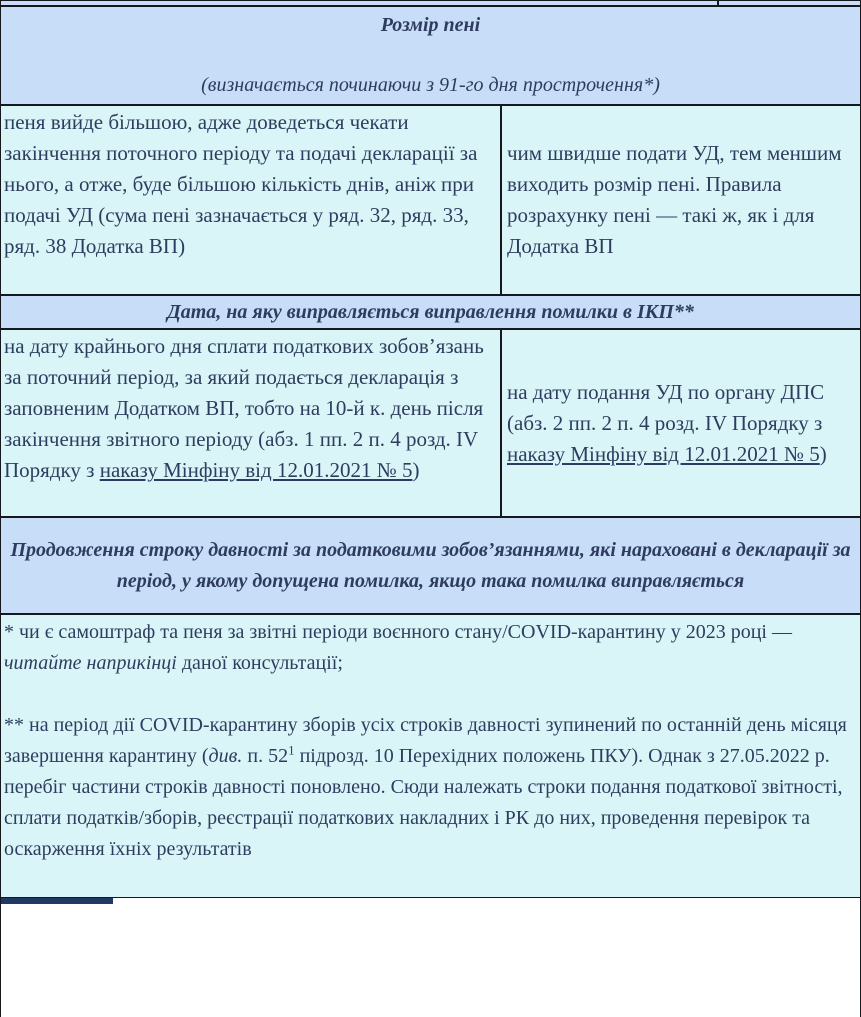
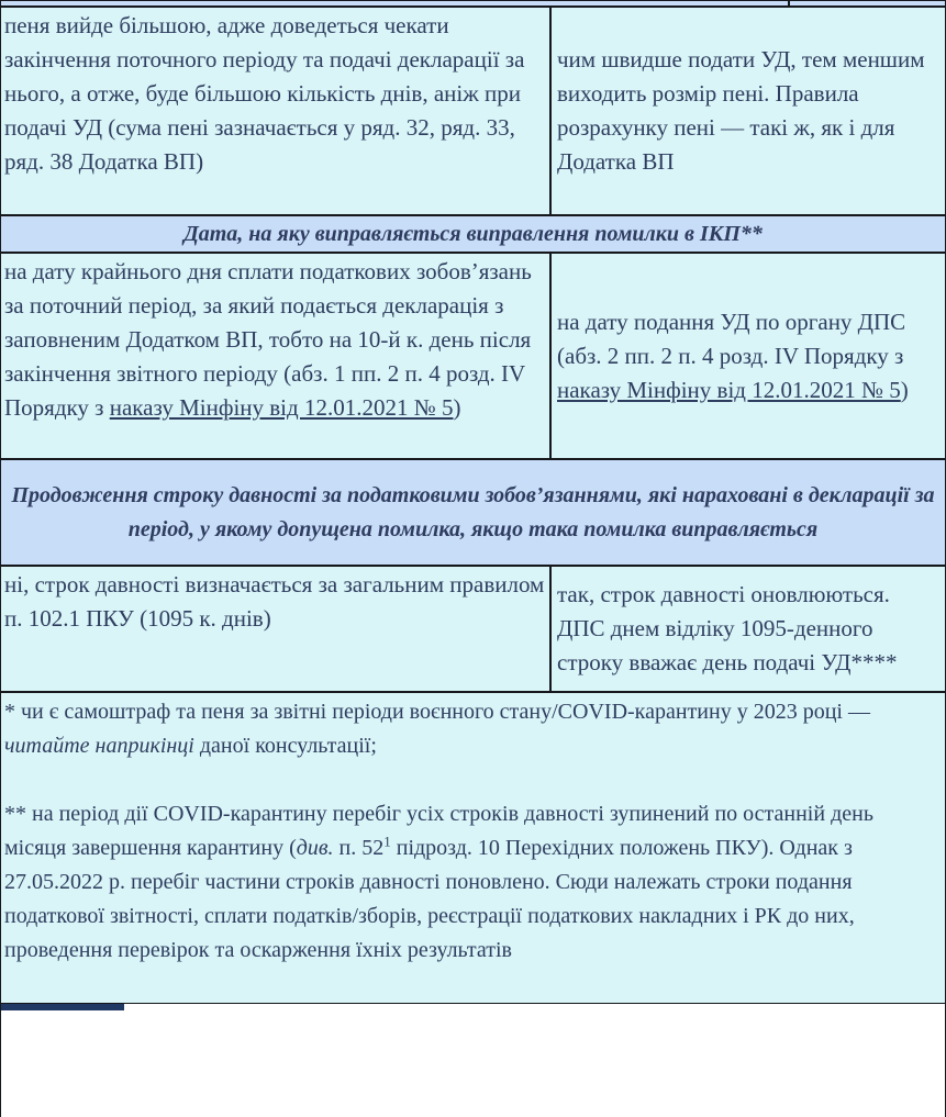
- Розмір пені
- (визначається починаючи з 91-го дня прострочення*)
  пеня вийде більшою, адже доведеться чекати закінчення поточного періоду та подачі декларації за нього, а отже, буде більшою кількість днів, аніж при подачі УД (сума пені зазначається у ряд. 32, ряд. 33, ряд. 38 Додатка ВП)
  чим швидше подати УД, тем меншим виходить розмір пені. Правила розрахунку пені — такі ж, як і для Додатка ВП
  Дата, на яку виправляється виправлення помилки в ІКП**
  на дату крайнього дня сплати податкових зобов’язань за поточний період, за який подається декларація з заповненим Додатком ВП, тобто на 10-й к. день після закінчення звітного періоду (абз. 1 пп. 2 п. 4 розд. IV Порядку з наказу Мінфіну від 12.01.2021 № 5)
  на дату подання УД по органу ДПС (абз. 2 пп. 2 п. 4 розд. IV Порядку з наказу Мінфіну від 12.01.2021 № 5)
  Продовження строку давності за податковими зобов’язаннями, які нараховані в декларації за період, у якому допущена помилка, якщо така помилка виправляється
+ ні, строк давності визначається за загальним правилом п. 102.1 ПКУ (1095 к. днів)
+ так, строк давності оновлюються. ДПС днем відліку 1095-денного строку вважає день подачі УД****
  * чи є самоштраф та пеня за звітні періоди воєнного стану/COVID-карантину у 2023 році — читайте наприкінці даної консультації;
- ** на період дії COVID-карантину зборів усіх строків давності зупинений по останній день місяця завершення карантину (див. п. 521 підрозд. 10 Перехідних положень ПКУ). Однак з 27.05.2022 р. перебіг частини строків давності поновлено. Сюди належать строки подання податкової звітності, сплати податків/зборів, реєстрації податкових накладних і РК до них, проведення перевірок та оскарження їхніх результатів
+ ** на період дії COVID-карантину перебіг усіх строків давності зупинений по останній день місяця завершення карантину (див. п. 521 підрозд. 10 Перехідних положень ПКУ). Однак з 27.05.2022 р. перебіг частини строків давності поновлено. Сюди належать строки подання податкової звітності, сплати податків/зборів, реєстрації податкових накладних і РК до них, проведення перевірок та оскарження їхніх результатів
